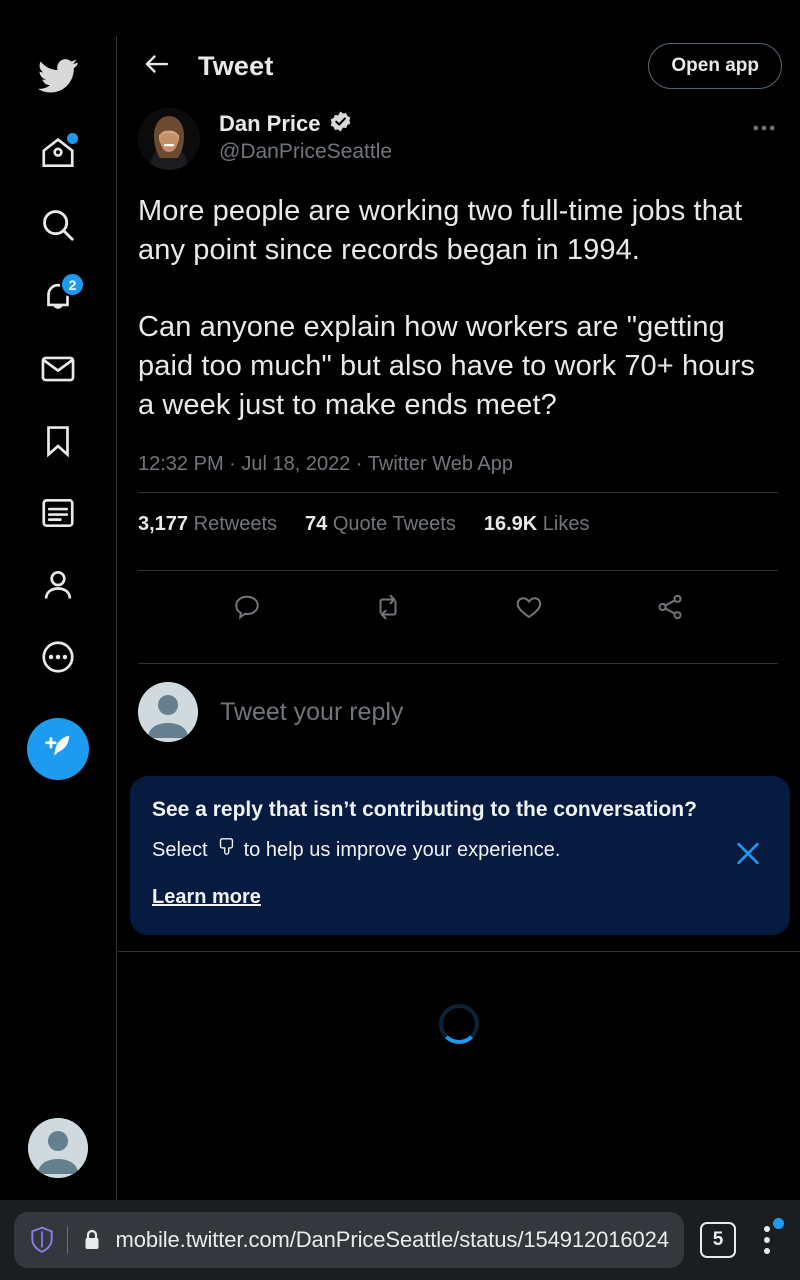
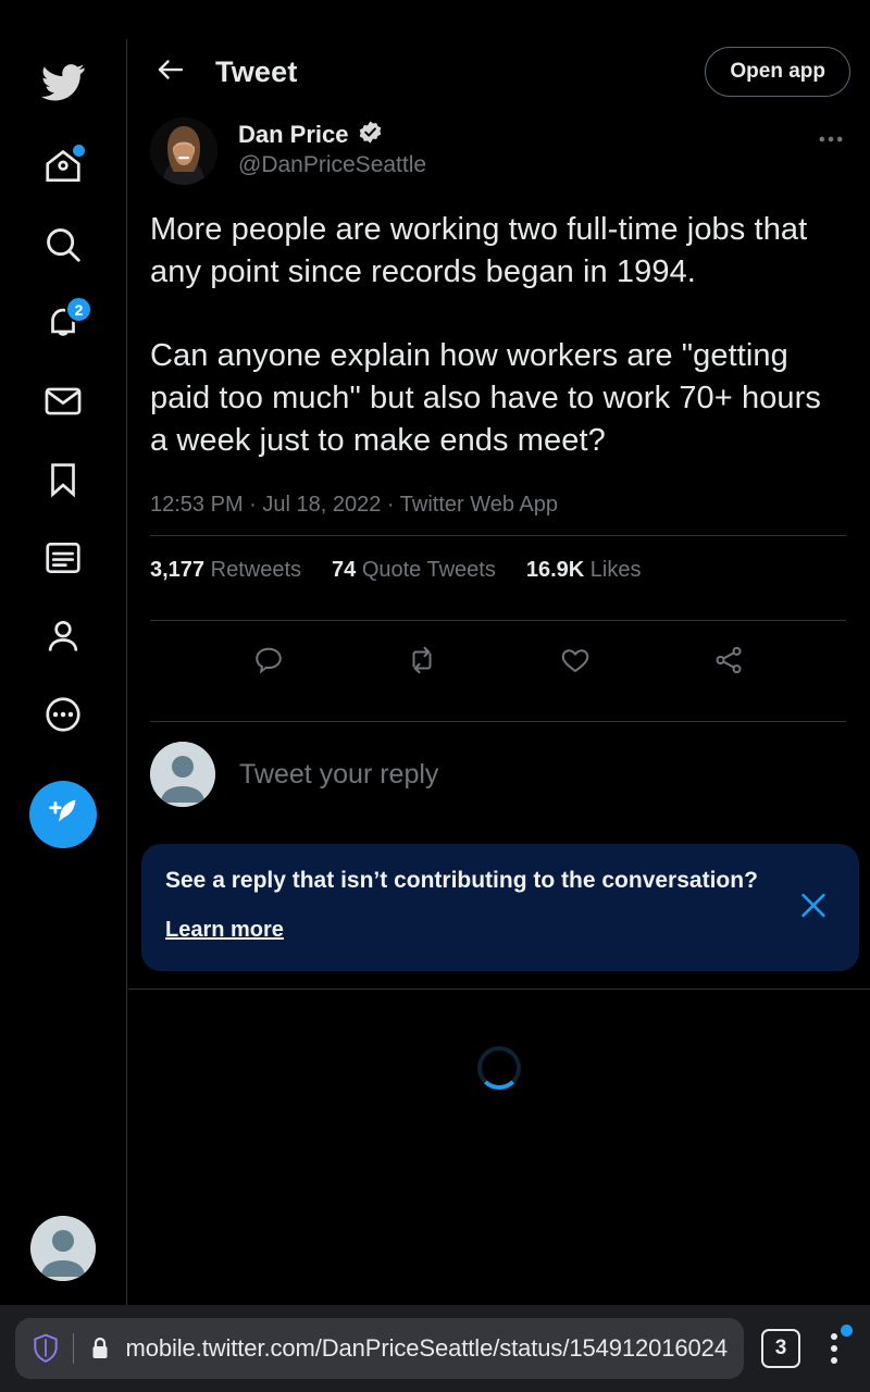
  2
  Tweet
  Open app
  Dan Price
  @DanPriceSeattle
  More people are working two full-time jobs that any point since records began in 1994.
  Can anyone explain how workers are "getting paid too much" but also have to work 70+ hours a week just to make ends meet?
- 12:32 PM · Jul 18, 2022 · Twitter Web App
+ 12:53 PM · Jul 18, 2022 · Twitter Web App
  3,177 Retweets
  74 Quote Tweets
  16.9K Likes
  Tweet your reply
  See a reply that isn’t contributing to the conversation?
- Select
- to help us improve your experience.
  Learn more
  mobile.twitter.com/DanPriceSeattle/status/154912016024
- 5
+ 3
